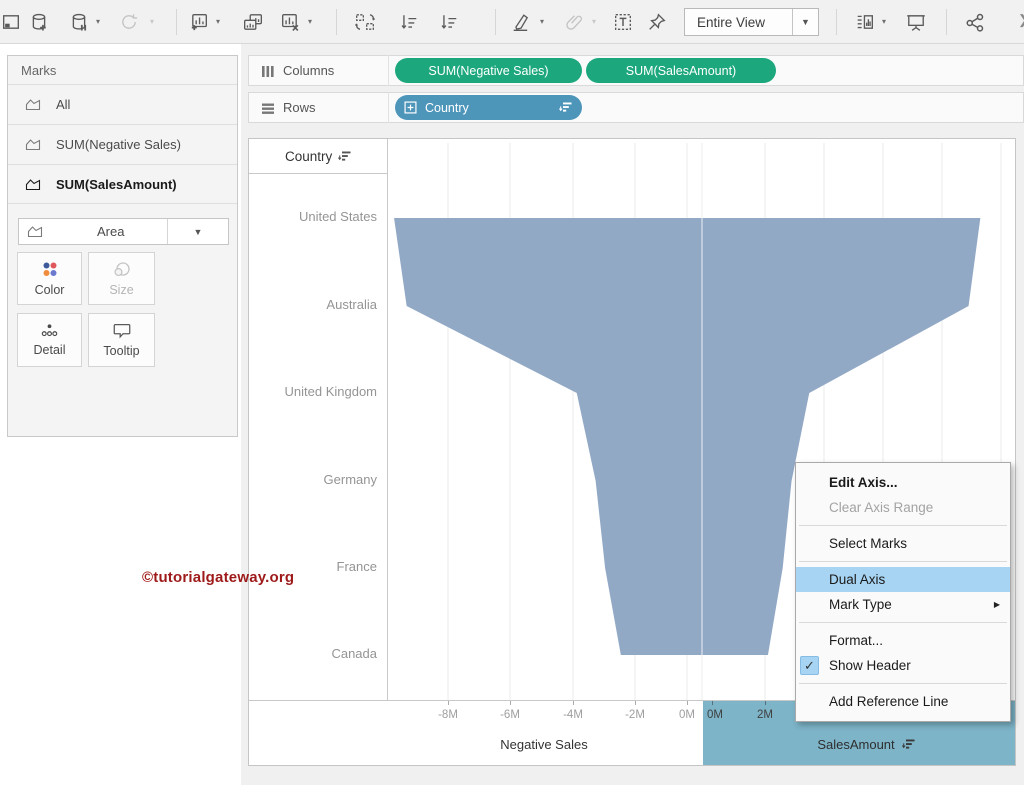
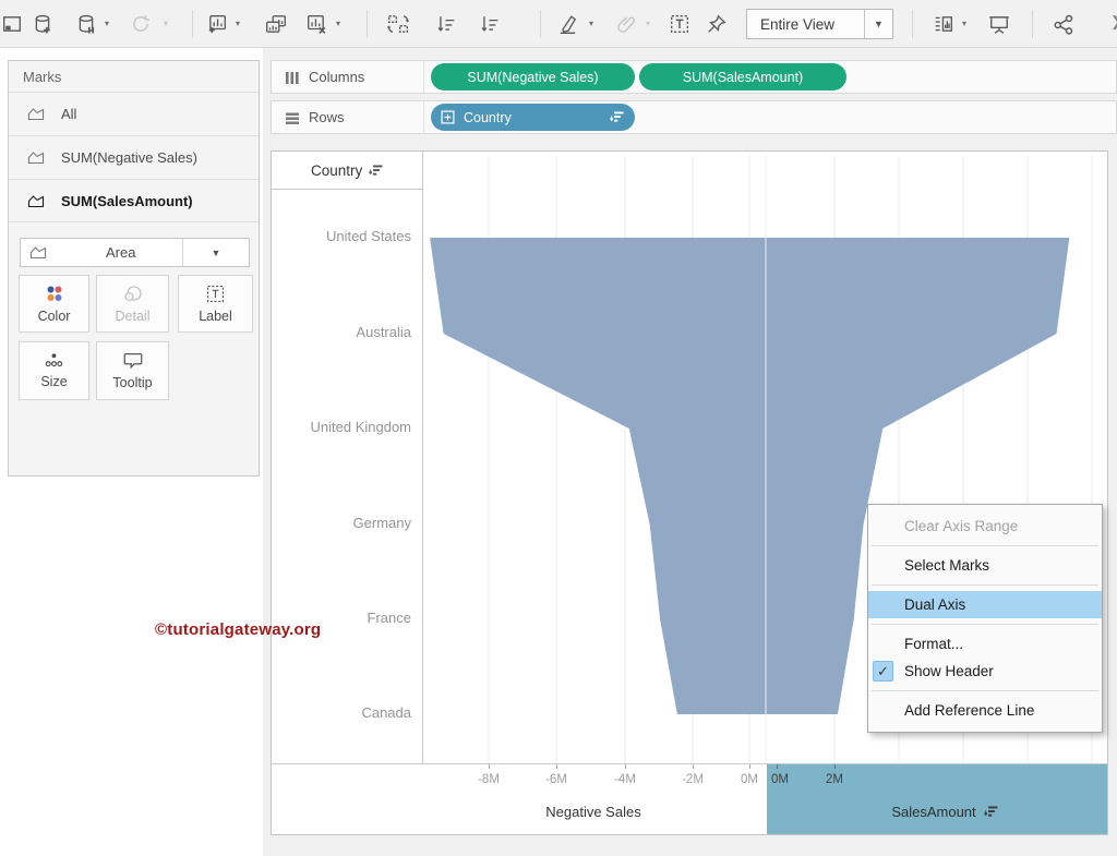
  ▾
  ▾
  ▾
  ▾
  ▾
  ▾
  Entire View
  ▼
  ▾
  ❯
  Marks
  All
  SUM(Negative Sales)
  SUM(SalesAmount)
  Area
  ▼
  Color
- Size
+ Detail
+ Label
- Detail
+ Size
  Tooltip
  Columns
  SUM(Negative Sales)
  SUM(SalesAmount)
  Rows
  Country
  Country
  United States
  Australia
  United Kingdom
  Germany
  France
  Canada
  -8M
  -6M
  -4M
  -2M
  0M
  0M
  2M
  Negative Sales
  SalesAmount
  ©tutorialgateway.org
- Edit Axis...
  Clear Axis Range
  Select Marks
  Dual Axis
- Mark Type
- ▶
  Format...
  ✓
  Show Header
  Add Reference Line
